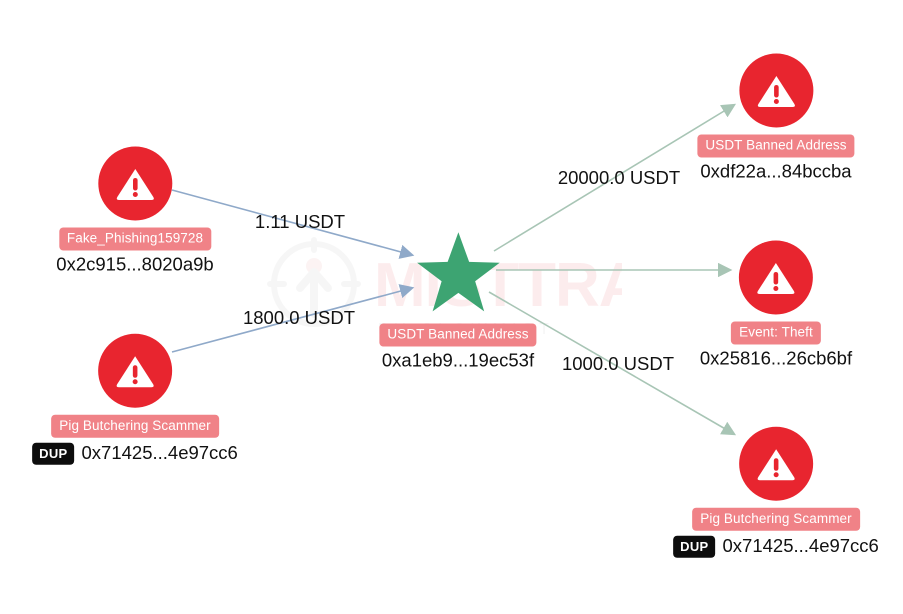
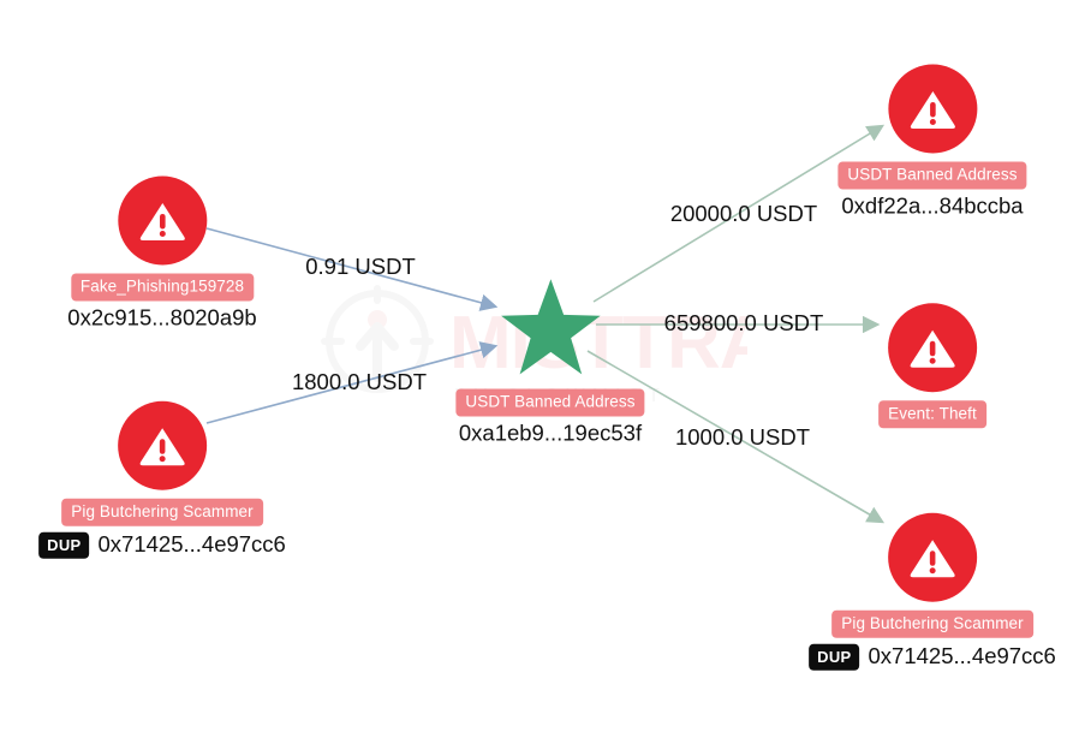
- 1.11 USDT
+ 0.91 USDT
  1800.0 USDT
  20000.0 USDT
+ 659800.0 USDT
  1000.0 USDT
  Fake_Phishing159728
  0x2c915...8020a9b
  Pig Butchering Scammer
  DUP
  0x71425...4e97cc6
  USDT Banned Address
  0xa1eb9...19ec53f
  USDT Banned Address
  0xdf22a...84bccba
  Event: Theft
- 0x25816...26cb6bf
  Pig Butchering Scammer
  DUP
  0x71425...4e97cc6
